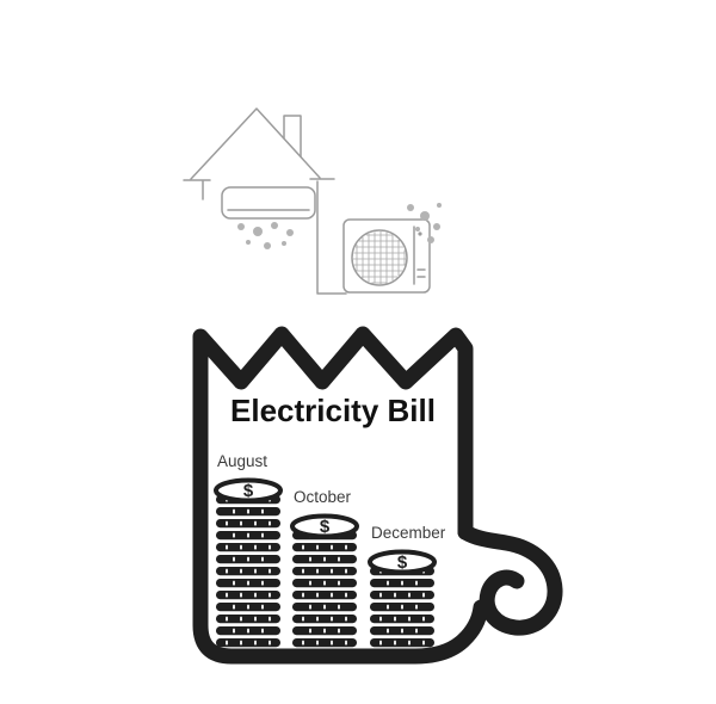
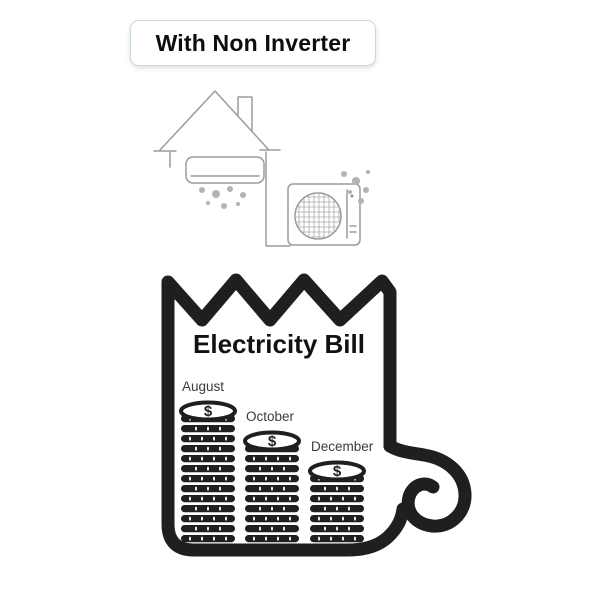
+ With Non Inverter
  Electricity Bill
  August
  $
  October
  $
  December
  $
